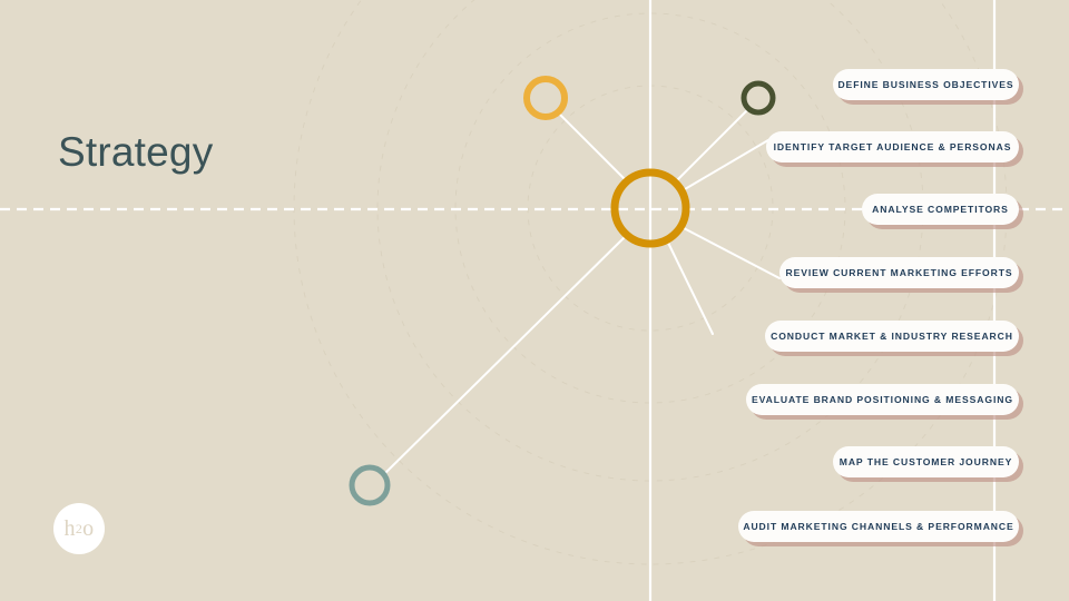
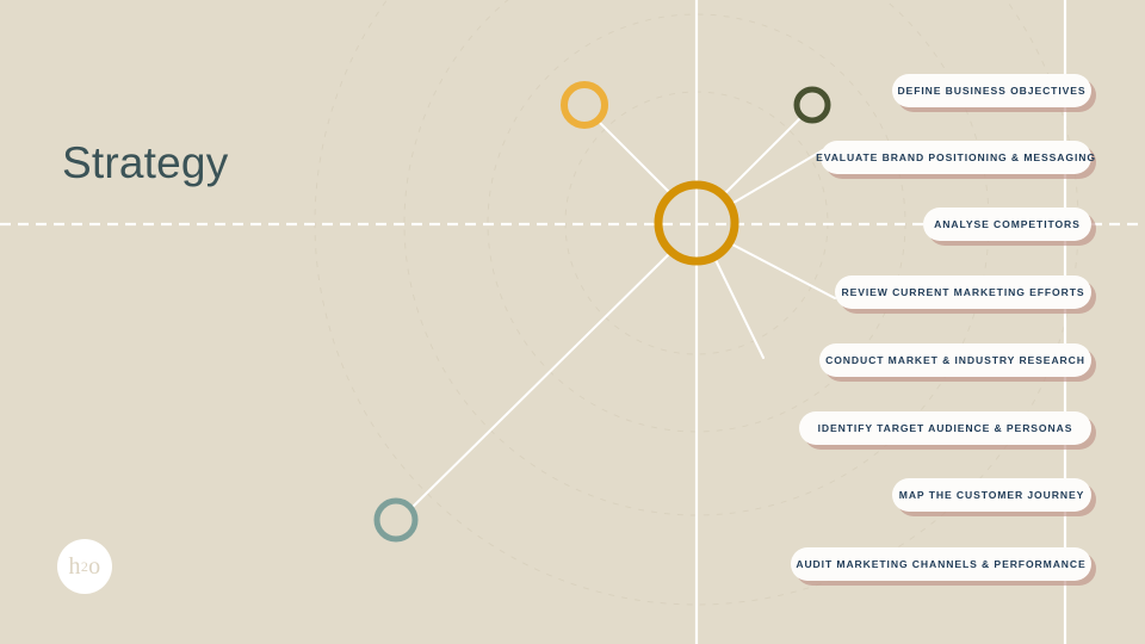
  Strategy
  h
  2
  o
  DEFINE BUSINESS OBJECTIVES
- IDENTIFY TARGET AUDIENCE & PERSONAS
+ EVALUATE BRAND POSITIONING & MESSAGING
  ANALYSE COMPETITORS
  REVIEW CURRENT MARKETING EFFORTS
  CONDUCT MARKET & INDUSTRY RESEARCH
- EVALUATE BRAND POSITIONING & MESSAGING
+ IDENTIFY TARGET AUDIENCE & PERSONAS
  MAP THE CUSTOMER JOURNEY
  AUDIT MARKETING CHANNELS & PERFORMANCE
